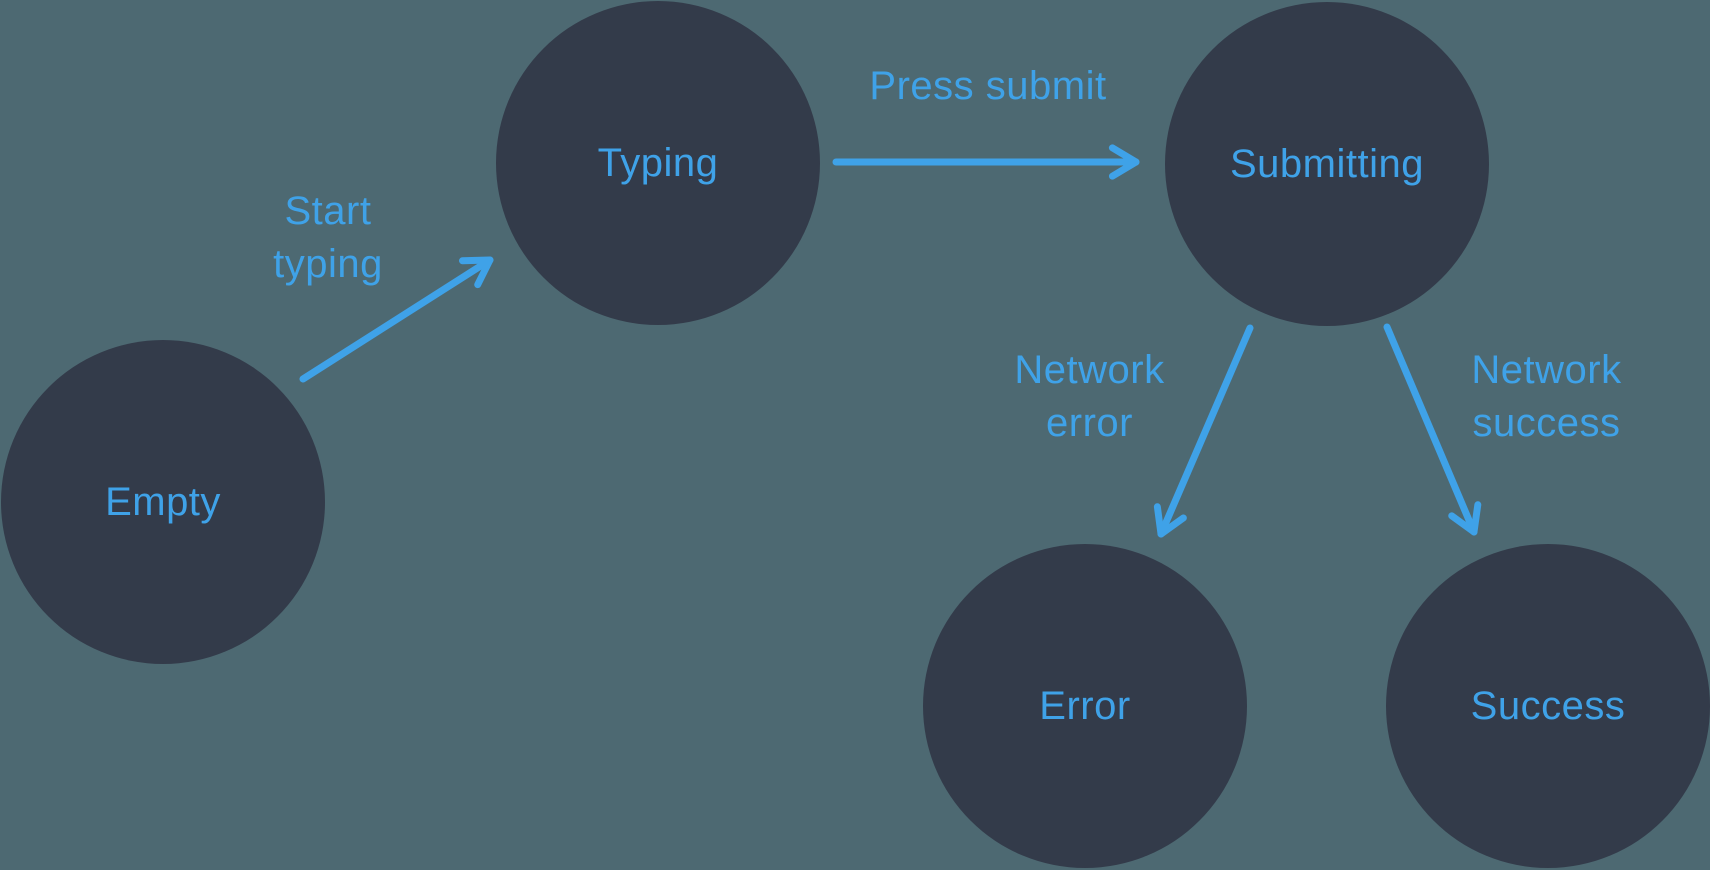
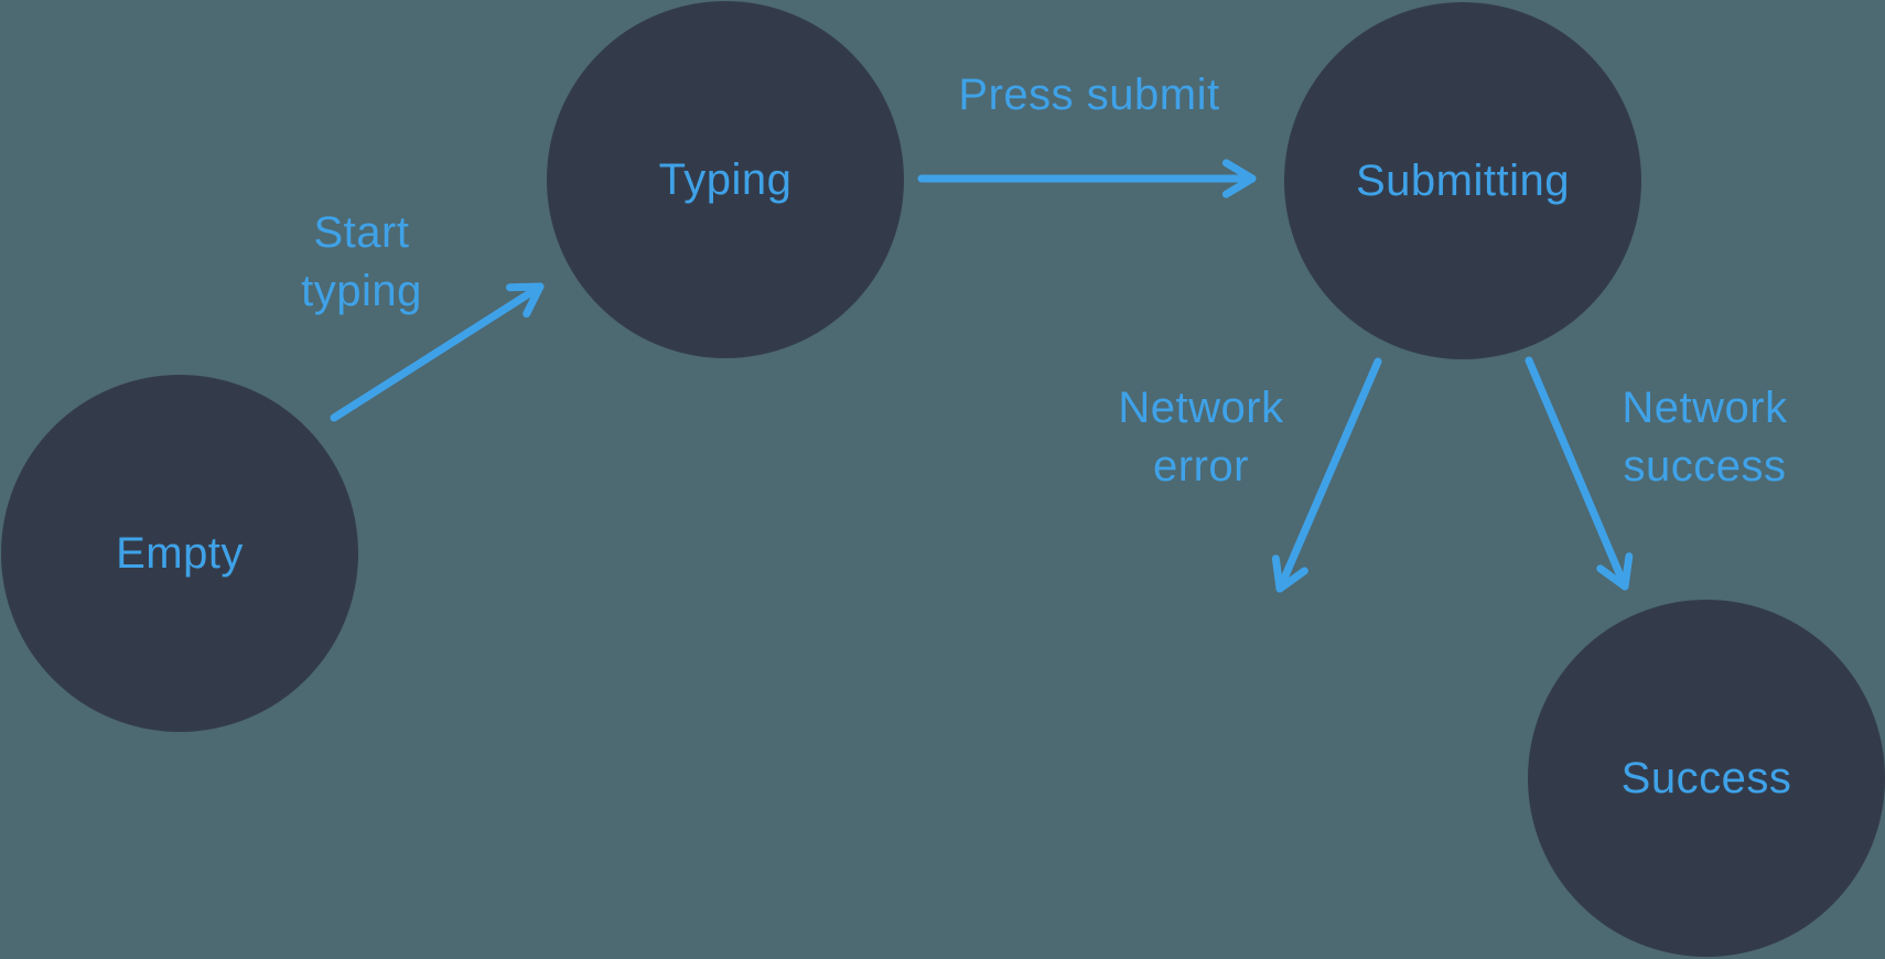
  Empty
  Typing
  Submitting
- Error
  Success
  Start typing
  Press submit
  Network error
  Network success
